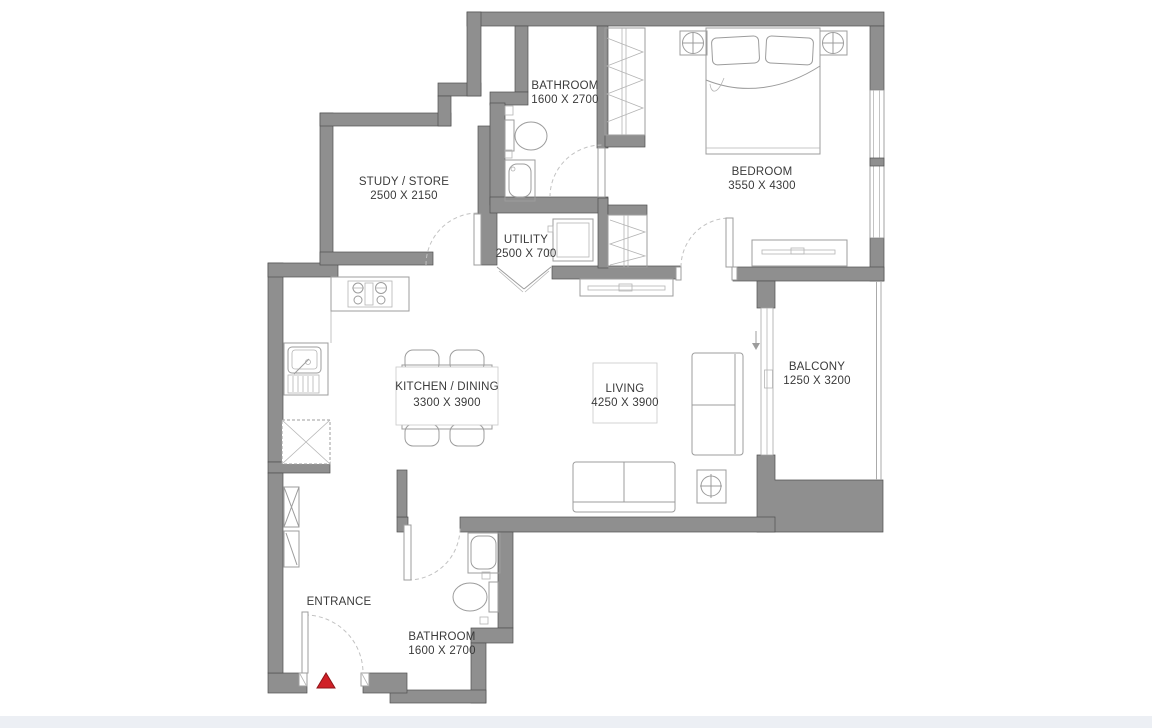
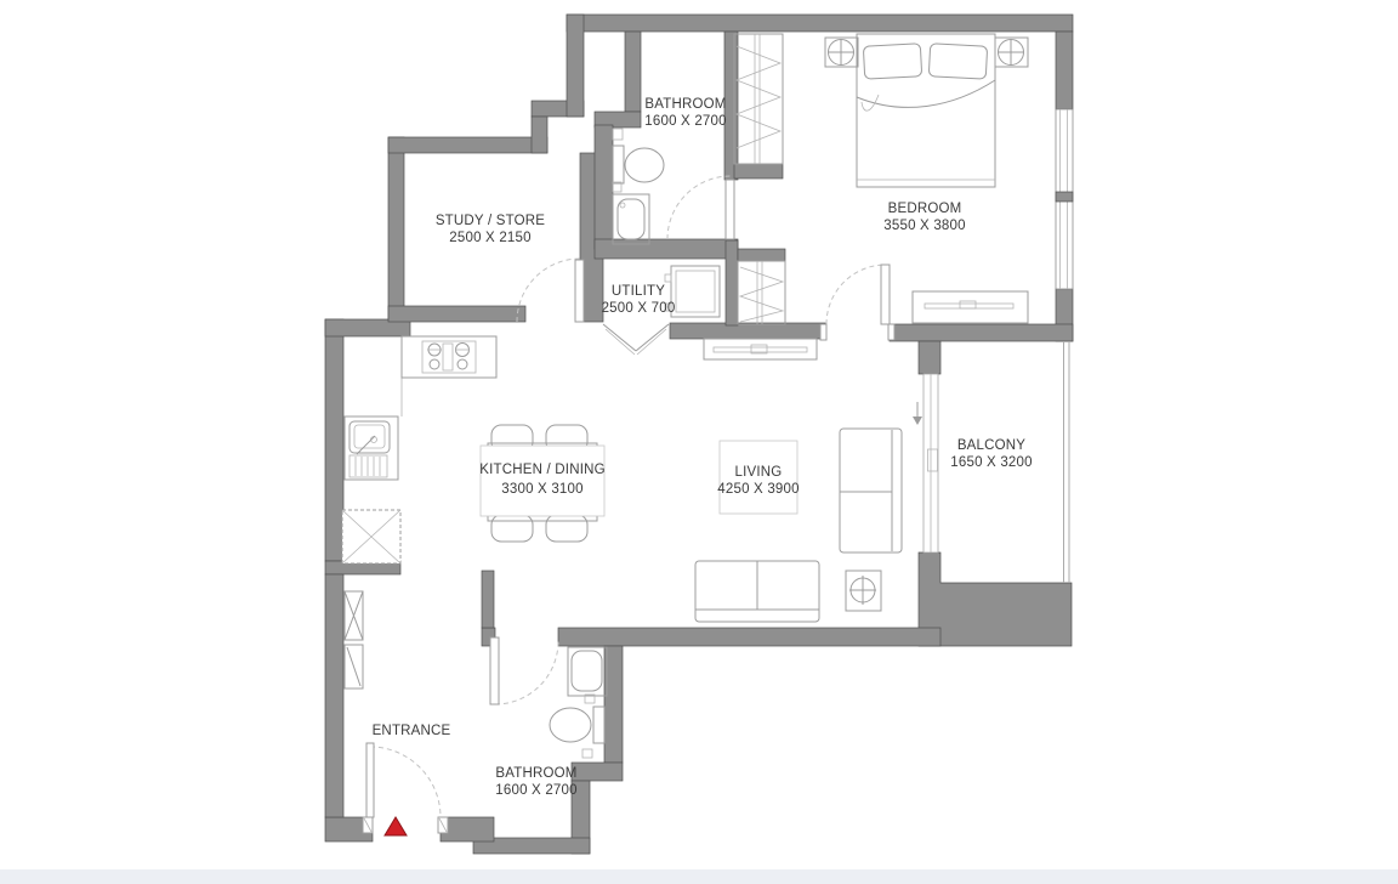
  BATHROOM
  1600 X 2700
  BEDROOM
- 3550 X 4300
+ 3550 X 3800
  STUDY / STORE
  2500 X 2150
  UTILITY
  2500 X 700
  KITCHEN / DINING
- 3300 X 3900
+ 3300 X 3100
  LIVING
  4250 X 3900
  BALCONY
- 1250 X 3200
+ 1650 X 3200
  BATHROOM
  1600 X 2700
  ENTRANCE
